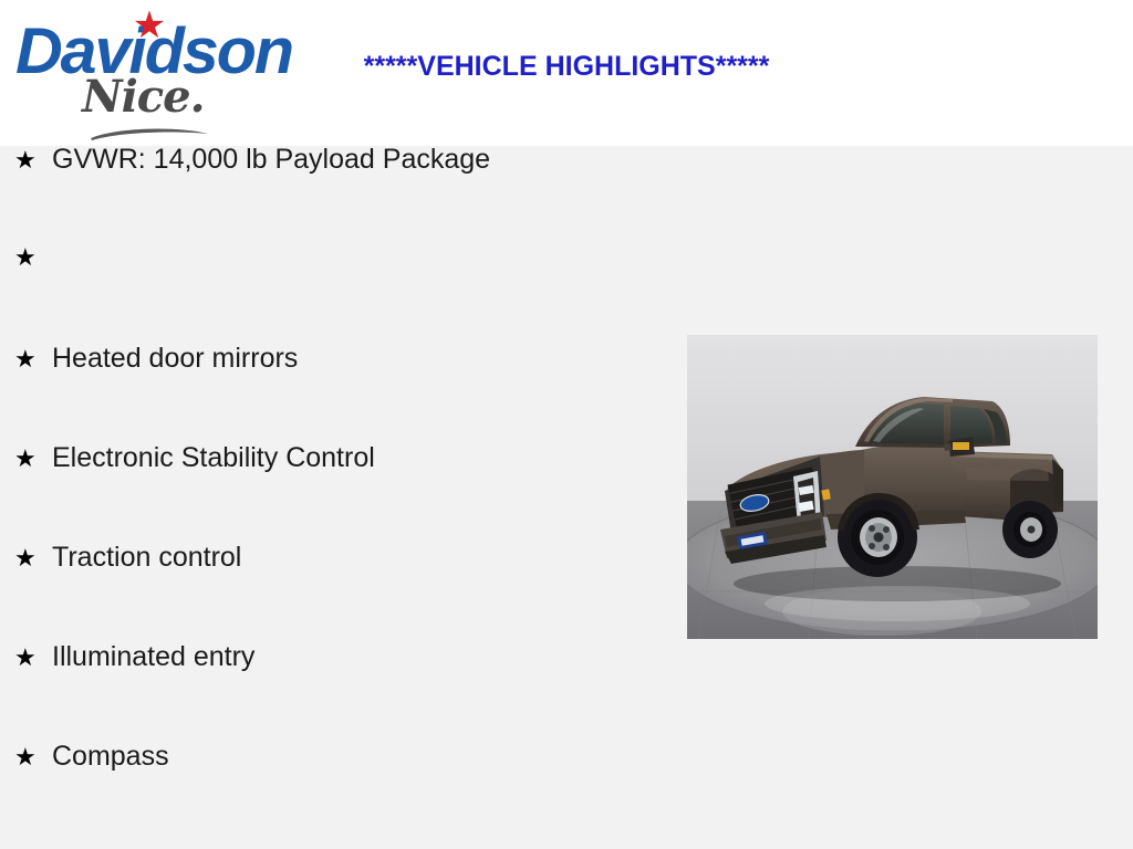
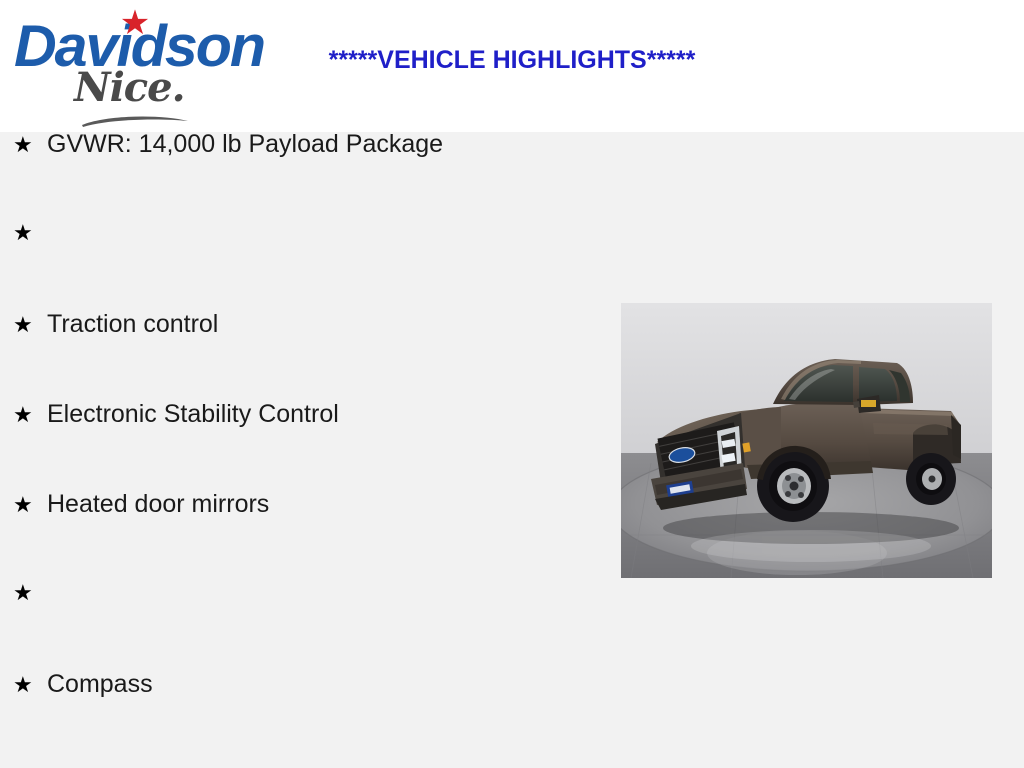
  Davidson
  ★
  Nice.
  *****VEHICLE HIGHLIGHTS*****
  ★
  GVWR: 14,000 lb Payload Package
  ★
  ★
- Heated door mirrors
+ Traction control
  ★
  Electronic Stability Control
  ★
- Traction control
+ Heated door mirrors
  ★
- Illuminated entry
  ★
  Compass
